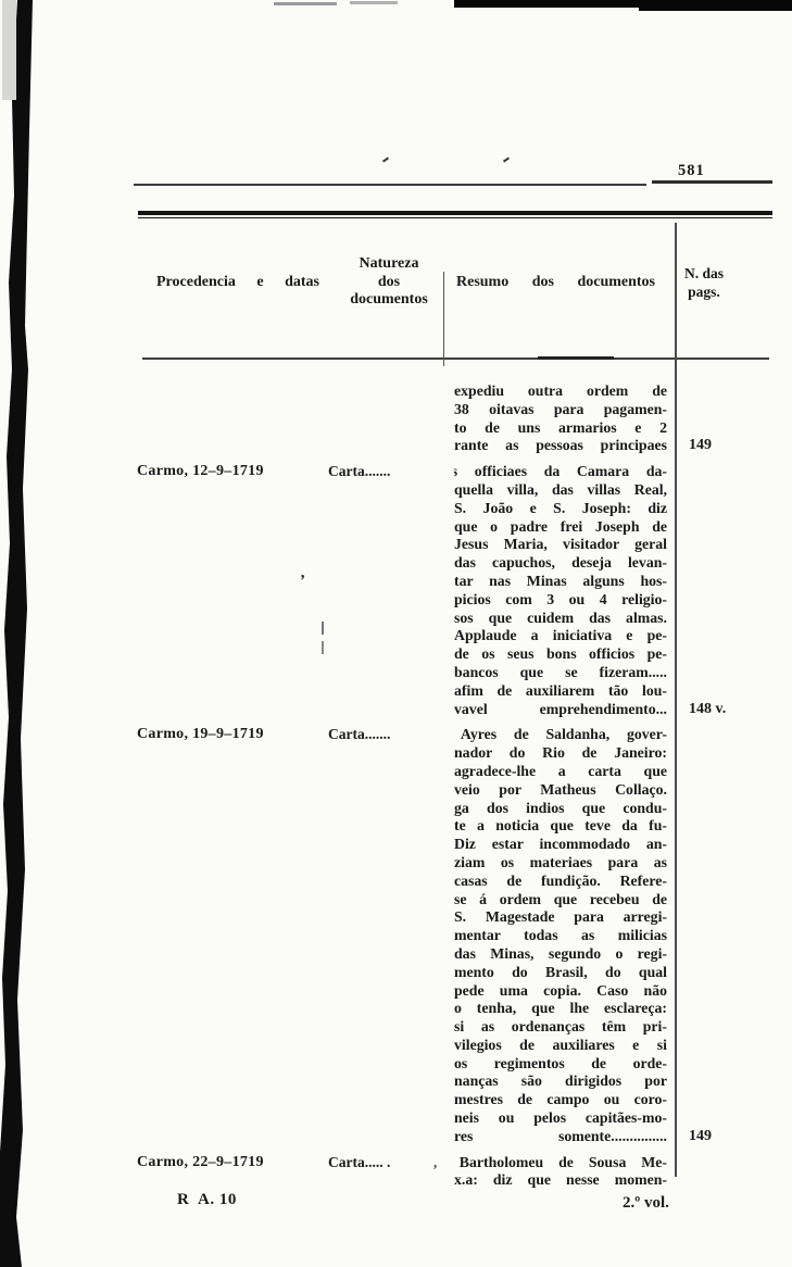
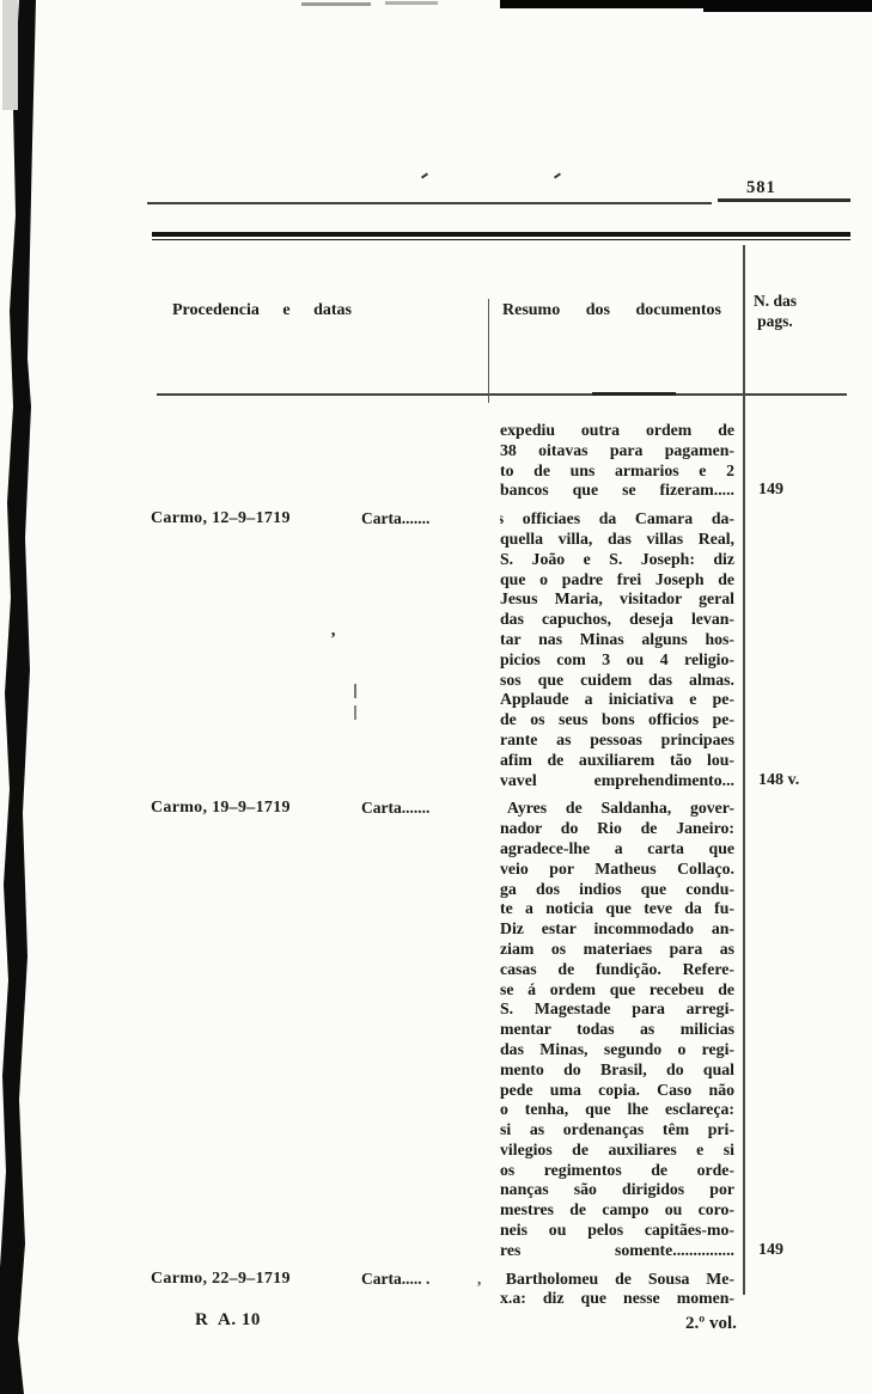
  ʼ
  ,
  581
  Procedencia e datas
- Natureza
- dos
- documentos
  Resumo dos documentos
  N. das
  pags.
  expediu outra ordem de
  38 oitavas para pagamen-
  to de uns armarios e 2
- rante as pessoas principaes
+ bancos que se fizeram.....
  149
  Carmo, 12–9–1719
  Carta.......
  s officiaes da Camara da-
  quella villa, das villas Real,
  S. João e S. Joseph: diz
  que o padre frei Joseph de
  Jesus Maria, visitador geral
  das capuchos, deseja levan-
  tar nas Minas alguns hos-
  picios com 3 ou 4 religio-
  sos que cuidem das almas.
  Applaude a iniciativa e pe-
  de os seus bons officios pe-
- bancos que se fizeram.....
+ rante as pessoas principaes
  afim de auxiliarem tão lou-
  vavel emprehendimento...
  148 v.
  Carmo, 19–9–1719
  Carta.......
  Ayres de Saldanha, gover-
  nador do Rio de Janeiro:
  agradece-lhe a carta que
  veio por Matheus Collaço.
  ga dos indios que condu-
  te a noticia que teve da fu-
  Diz estar incommodado an-
  ziam os materiaes para as
  casas de fundição. Refere-
  se á ordem que recebeu de
  S. Magestade para arregi-
  mentar todas as milicias
  das Minas, segundo o regi-
  mento do Brasil, do qual
  pede uma copia. Caso não
  o tenha, que lhe esclareça:
  si as ordenanças têm pri-
  vilegios de auxiliares e si
  os regimentos de orde-
  nanças são dirigidos por
  mestres de campo ou coro-
  neis ou pelos capitães-mo-
  res somente...............
  149
  Carmo, 22–9–1719
  Carta..... .
  Bartholomeu de Sousa Me-
  x.a: diz que nesse momen-
  R A. 10
  2.º vol.
